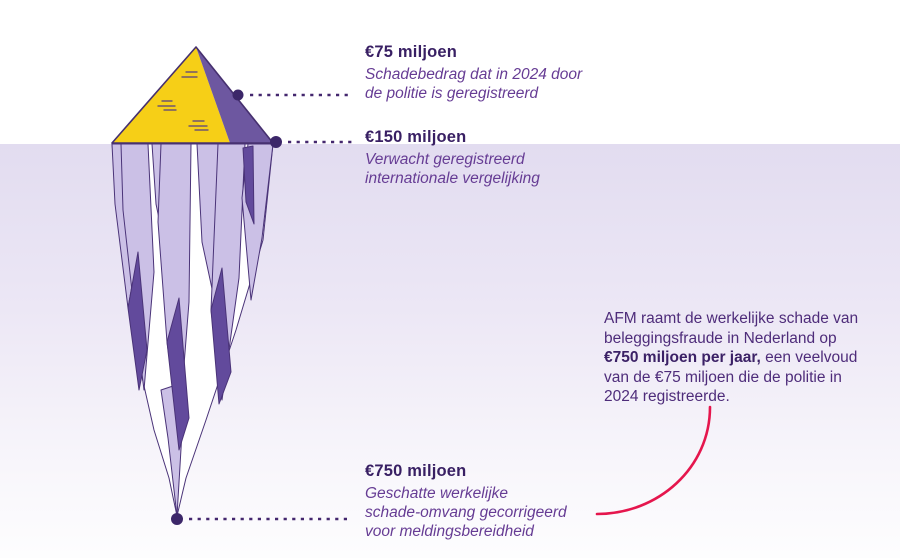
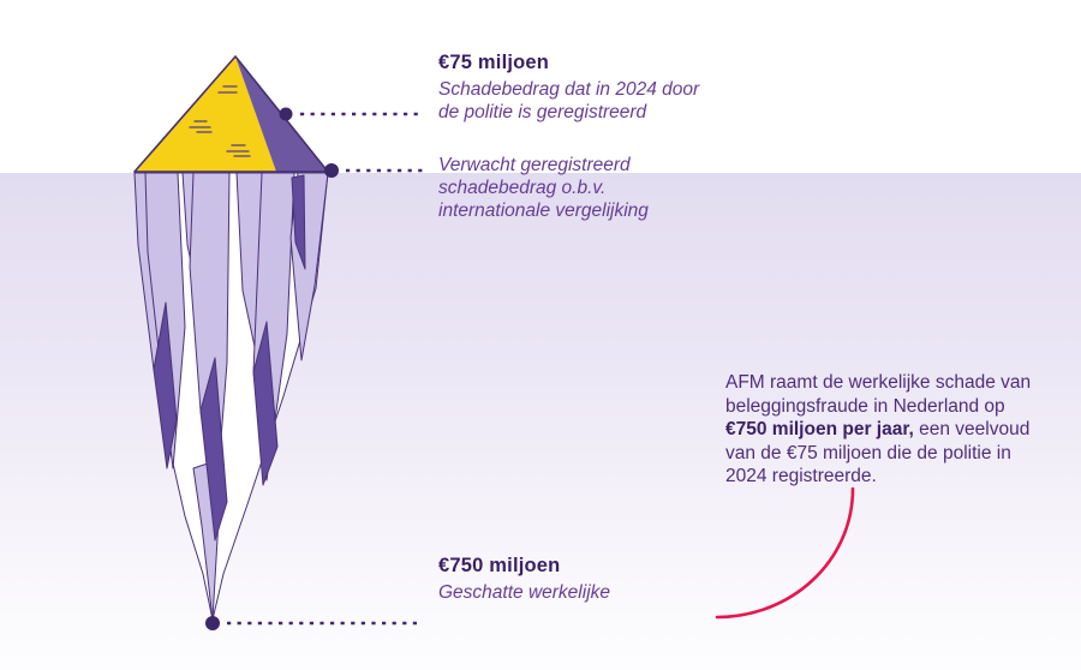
  €75 miljoen
  Schadebedrag dat in 2024 door
  de politie is geregistreerd
- €150 miljoen
  Verwacht geregistreerd
+ schadebedrag o.b.v.
  internationale vergelijking
  €750 miljoen
  Geschatte werkelijke
- schade-omvang gecorrigeerd
- voor meldingsbereidheid
  AFM raamt de werkelijke schade van beleggingsfraude in Nederland op €750 miljoen per jaar, een veelvoud van de €75 miljoen die de politie in 2024 registreerde.
